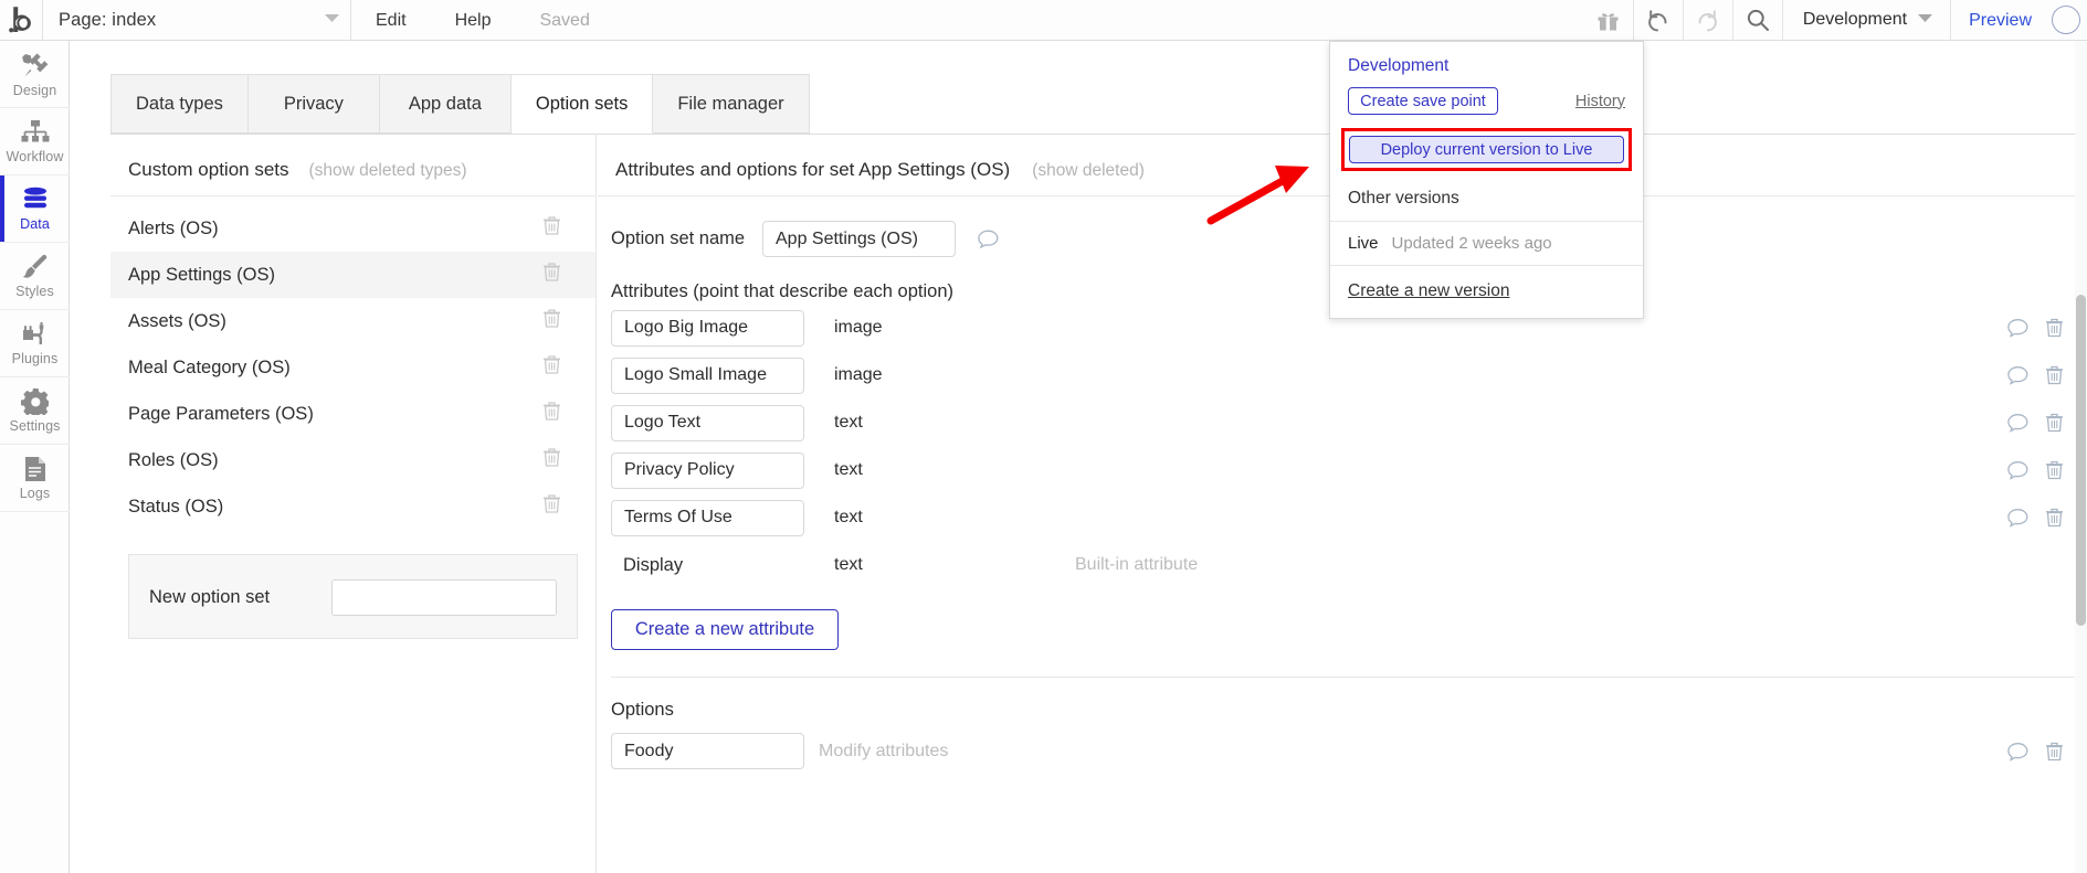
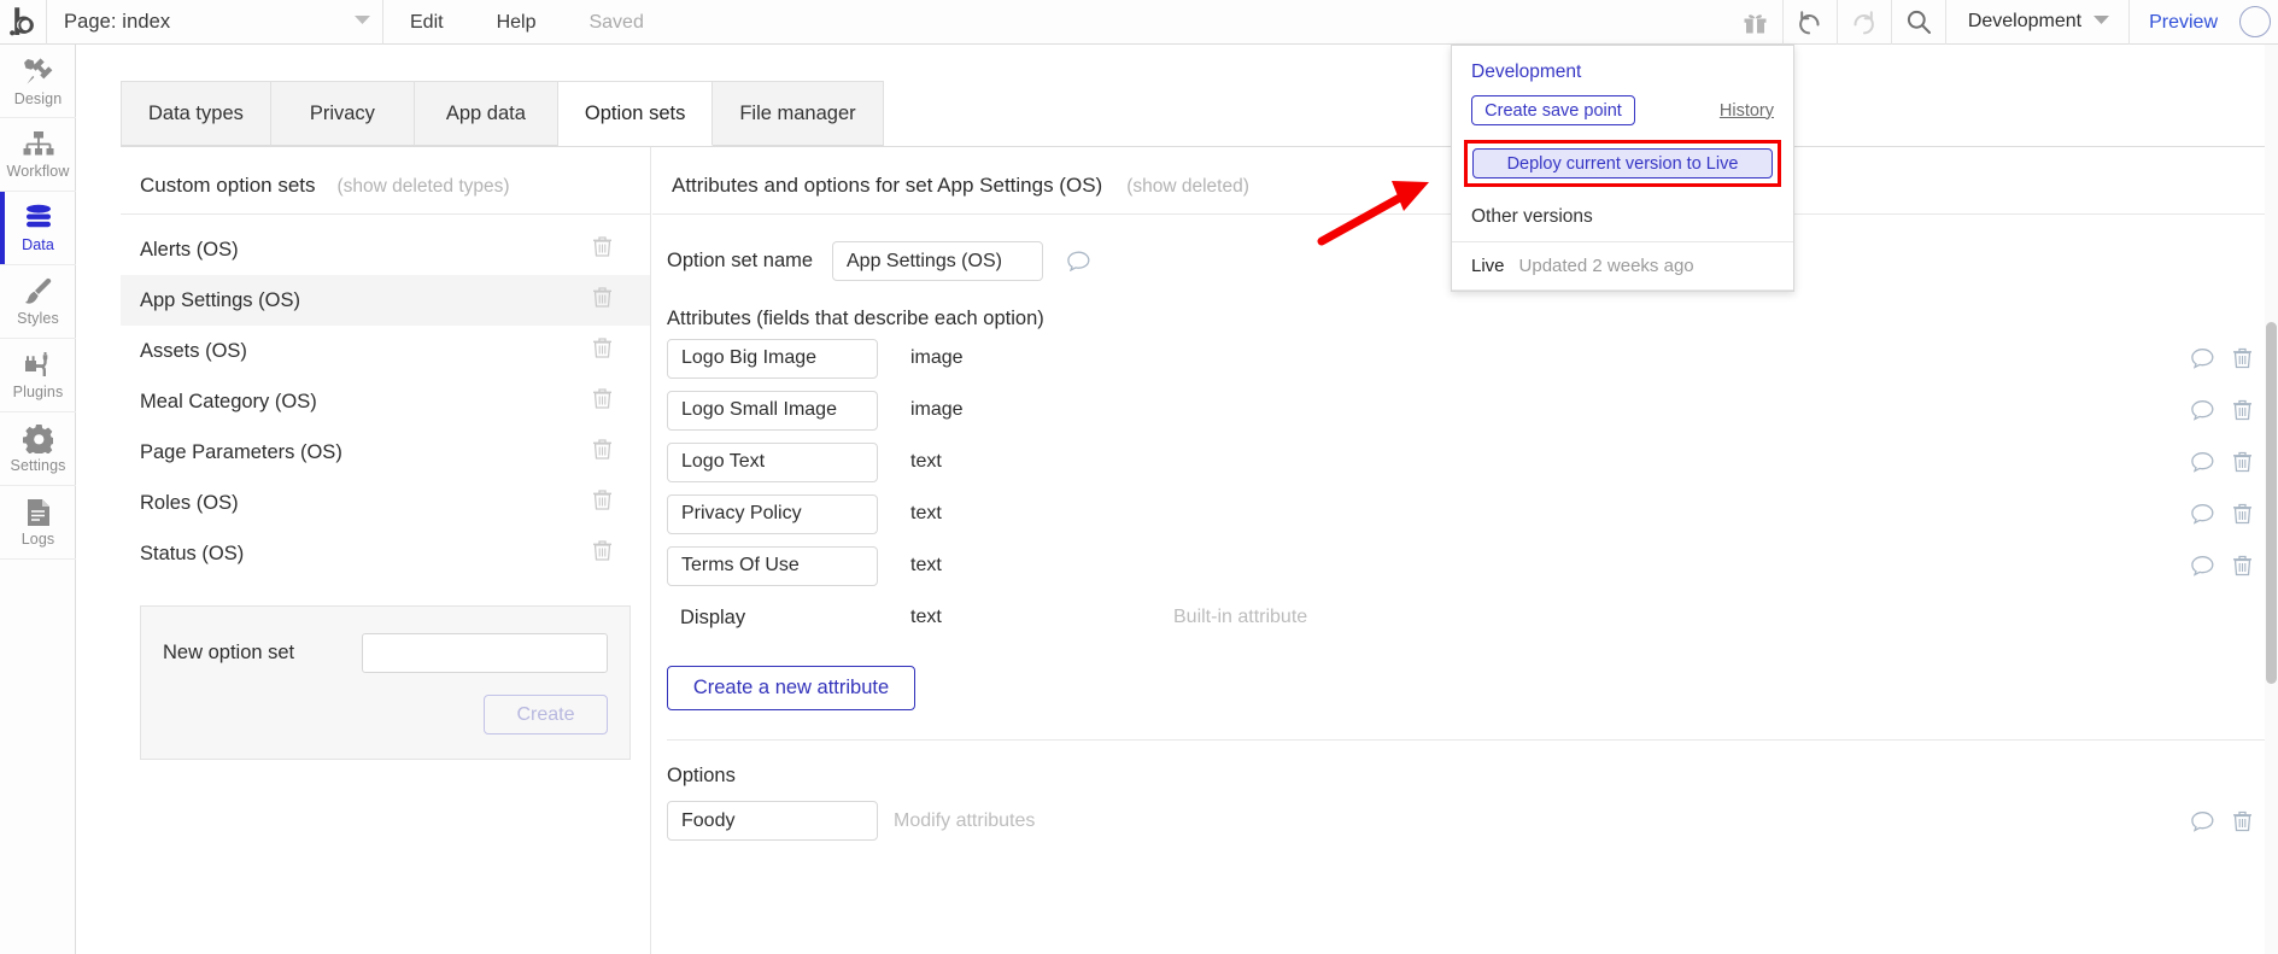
  Page: index
  Edit
  Help
  Saved
  Development
  Preview
  Design
  Workflow
  Data
  Styles
  Plugins
  Settings
  Logs
  Data types
  Privacy
  App data
  Option sets
  File manager
  Custom option sets
  (show deleted types)
  Alerts (OS)
  App Settings (OS)
  Assets (OS)
  Meal Category (OS)
  Page Parameters (OS)
  Roles (OS)
  Status (OS)
  New option set
+ Create
  Attributes and options for set App Settings (OS)
  (show deleted)
  Option set name
  App Settings (OS)
- Attributes (point that describe each option)
+ Attributes (fields that describe each option)
  Logo Big Image
  image
  Logo Small Image
  image
  Logo Text
  text
  Privacy Policy
  text
  Terms Of Use
  text
  Display
  text
  Built-in attribute
  Create a new attribute
  Options
  Foody
  Modify attributes
  Development
  Create save point
  History
  Deploy current version to Live
  Other versions
  Live
  Updated 2 weeks ago
- Create a new version
